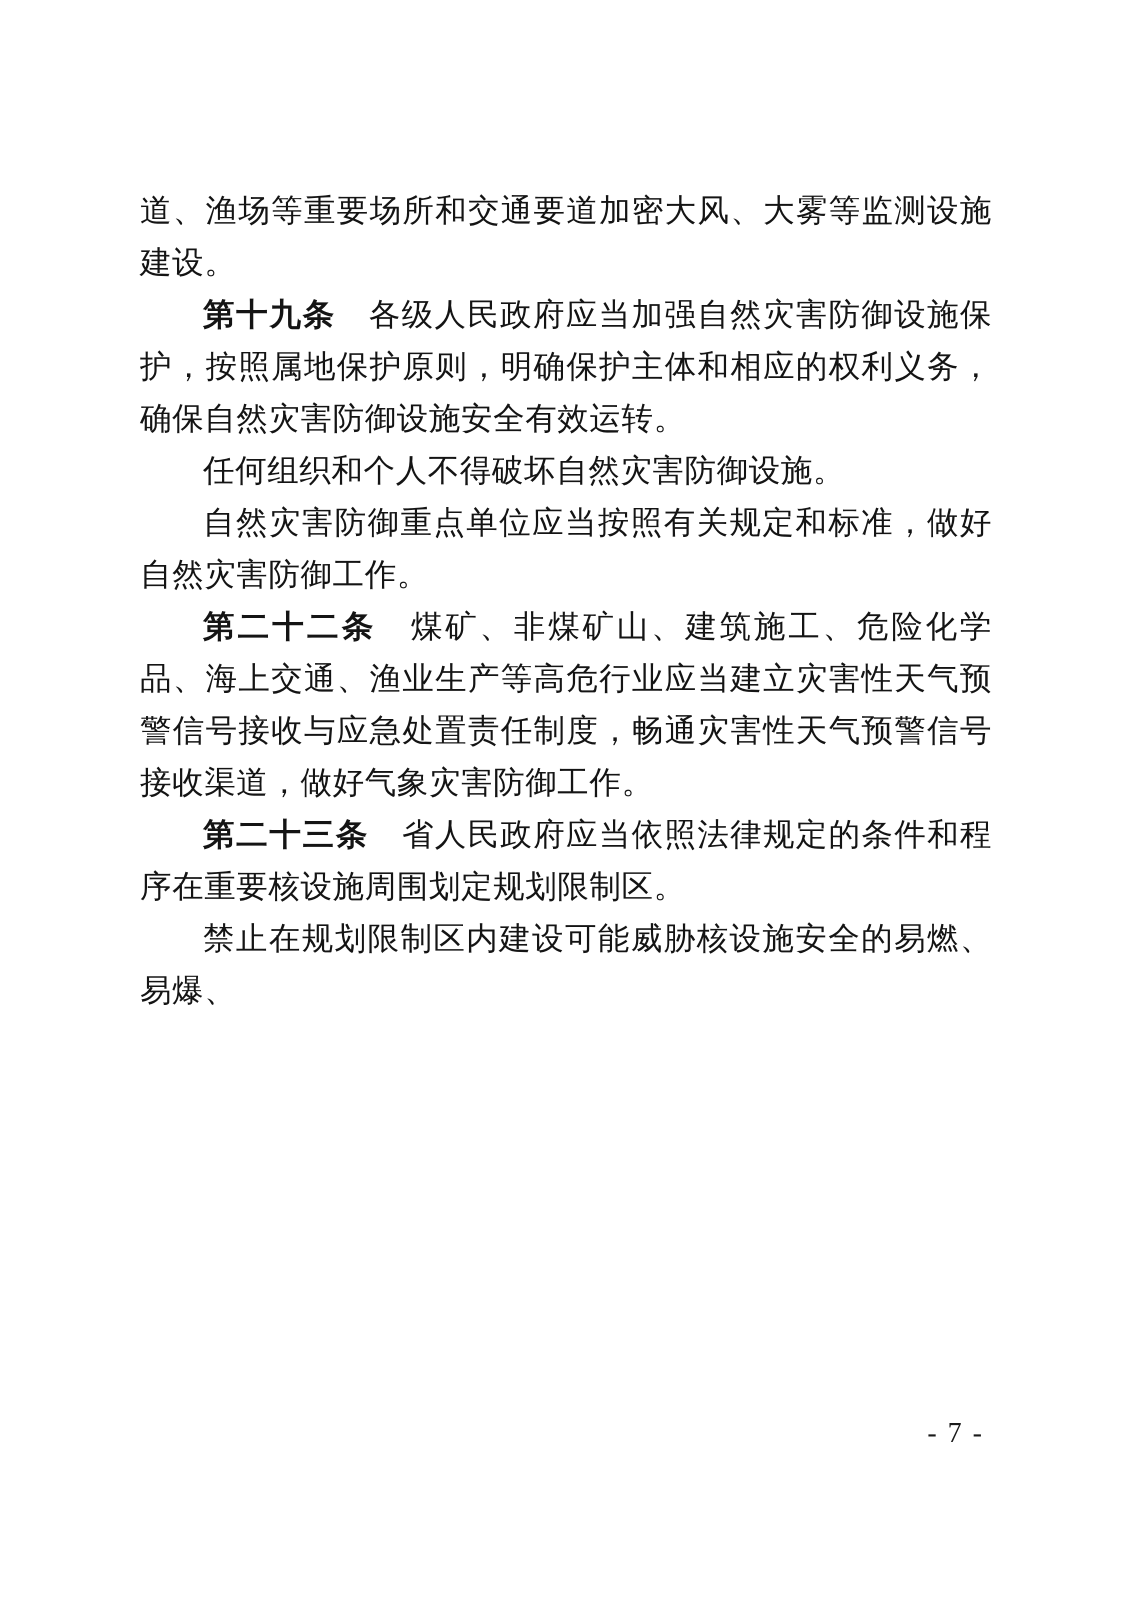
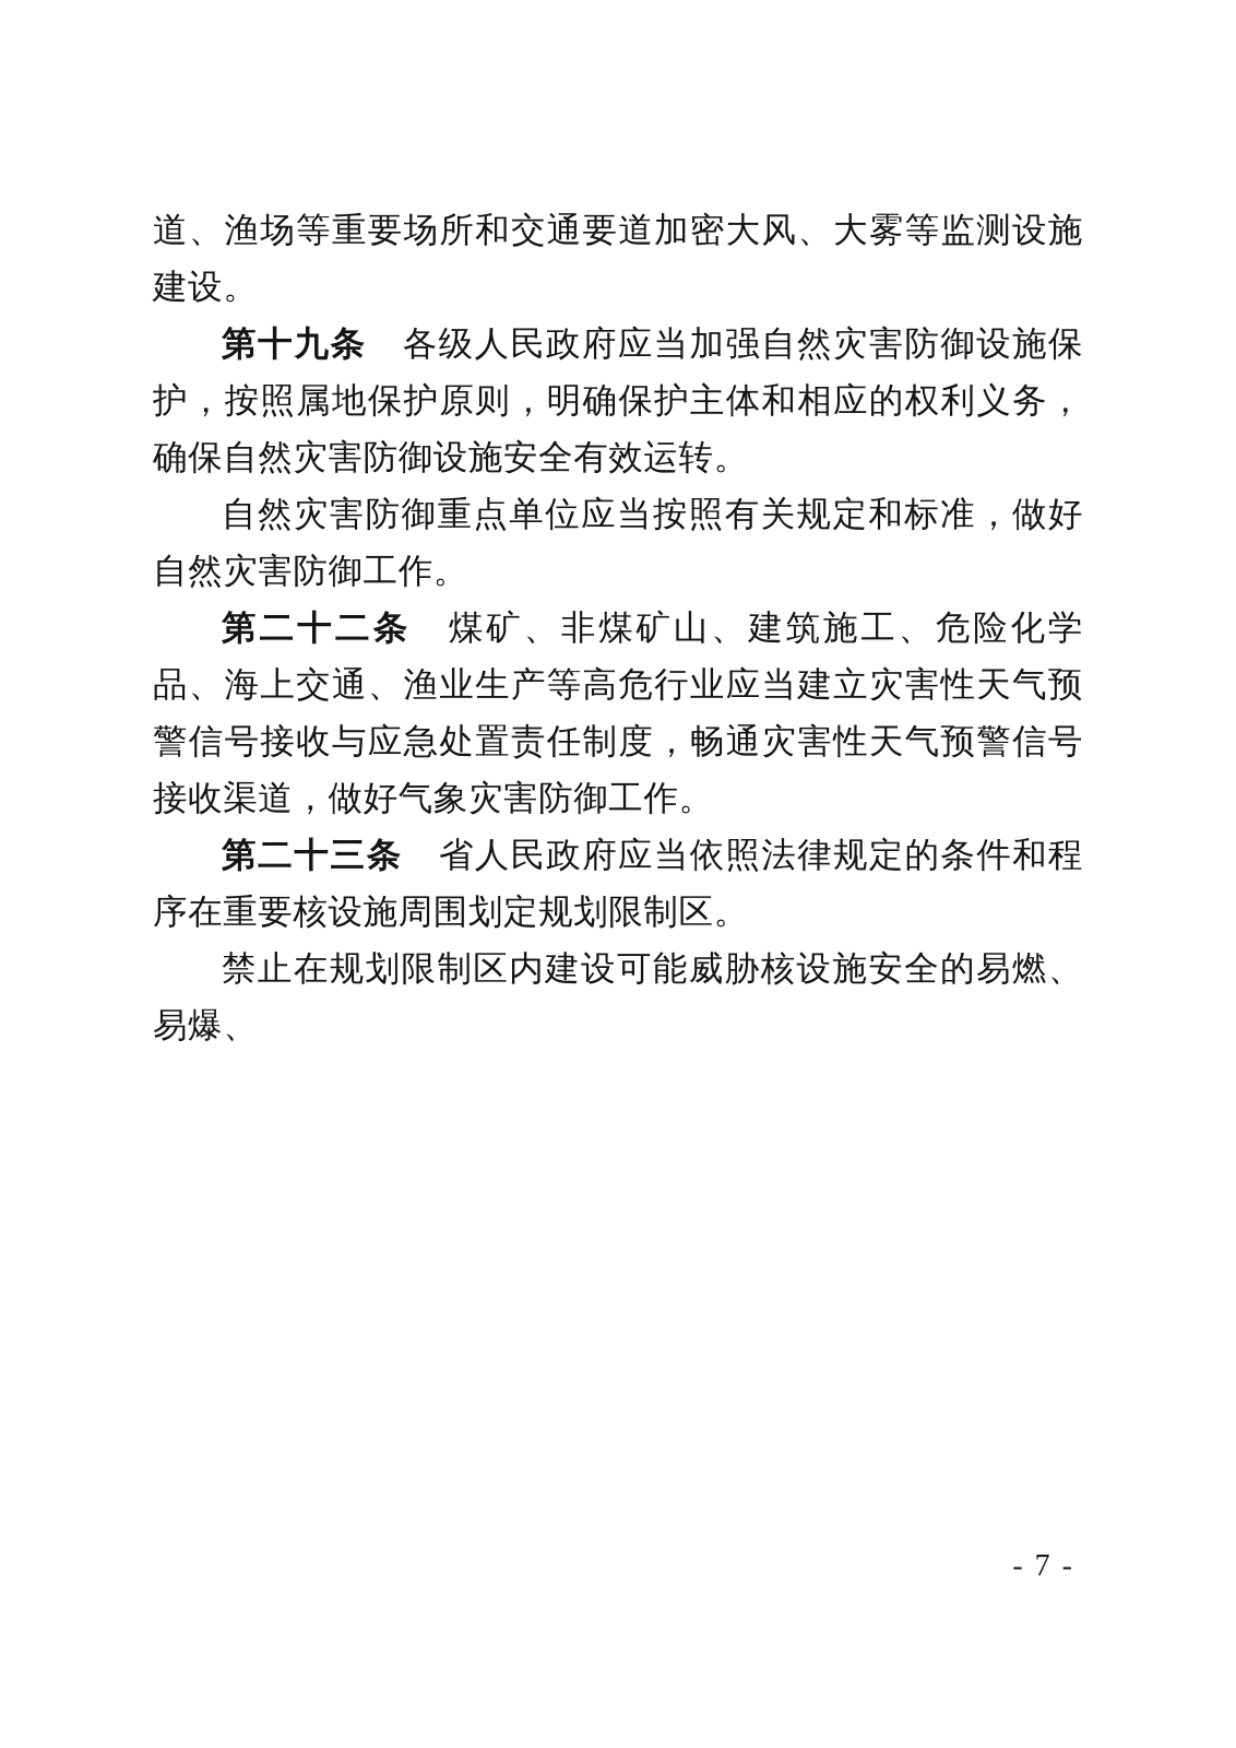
  道、渔场等重要场所和交通要道加密大风、大雾等监测设施建设。
  第十九条 各级人民政府应当加强自然灾害防御设施保护，按照属地保护原则，明确保护主体和相应的权利义务，确保自然灾害防御设施安全有效运转。
- 任何组织和个人不得破坏自然灾害防御设施。
  自然灾害防御重点单位应当按照有关规定和标准，做好自然灾害防御工作。
  第二十二条 煤矿、非煤矿山、建筑施工、危险化学品、海上交通、渔业生产等高危行业应当建立灾害性天气预警信号接收与应急处置责任制度，畅通灾害性天气预警信号接收渠道，做好气象灾害防御工作。
  第二十三条 省人民政府应当依照法律规定的条件和程序在重要核设施周围划定规划限制区。
  禁止在规划限制区内建设可能威胁核设施安全的易燃、易爆、
  - 7 -
